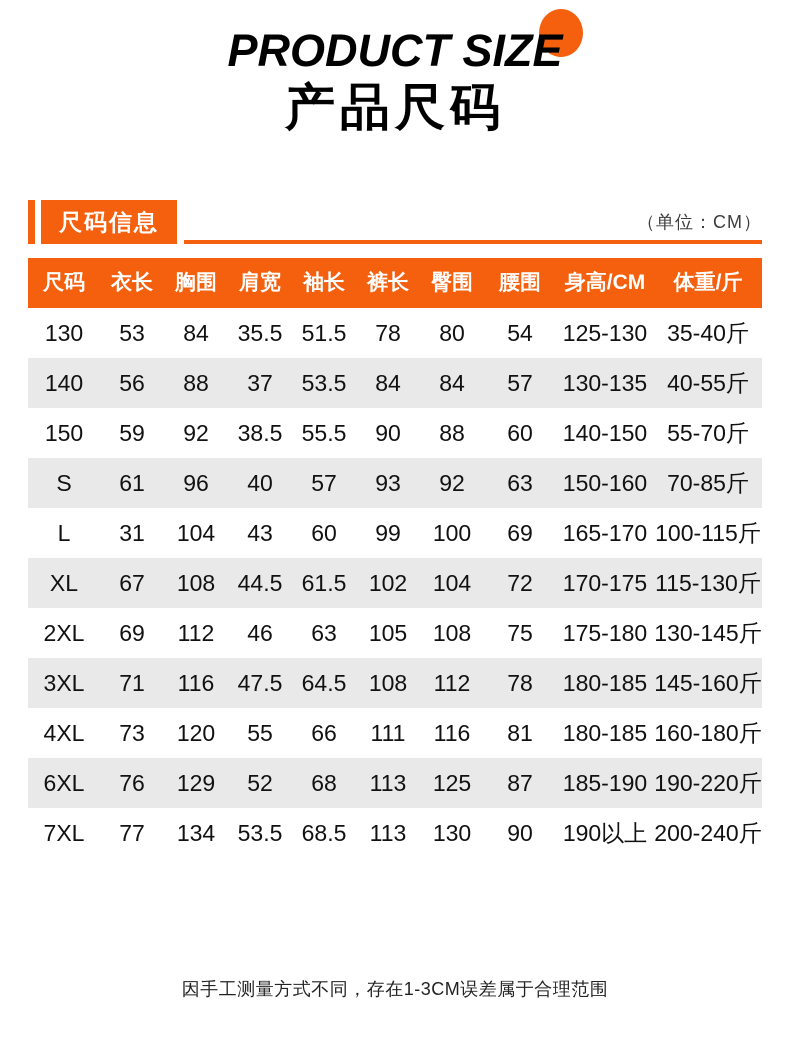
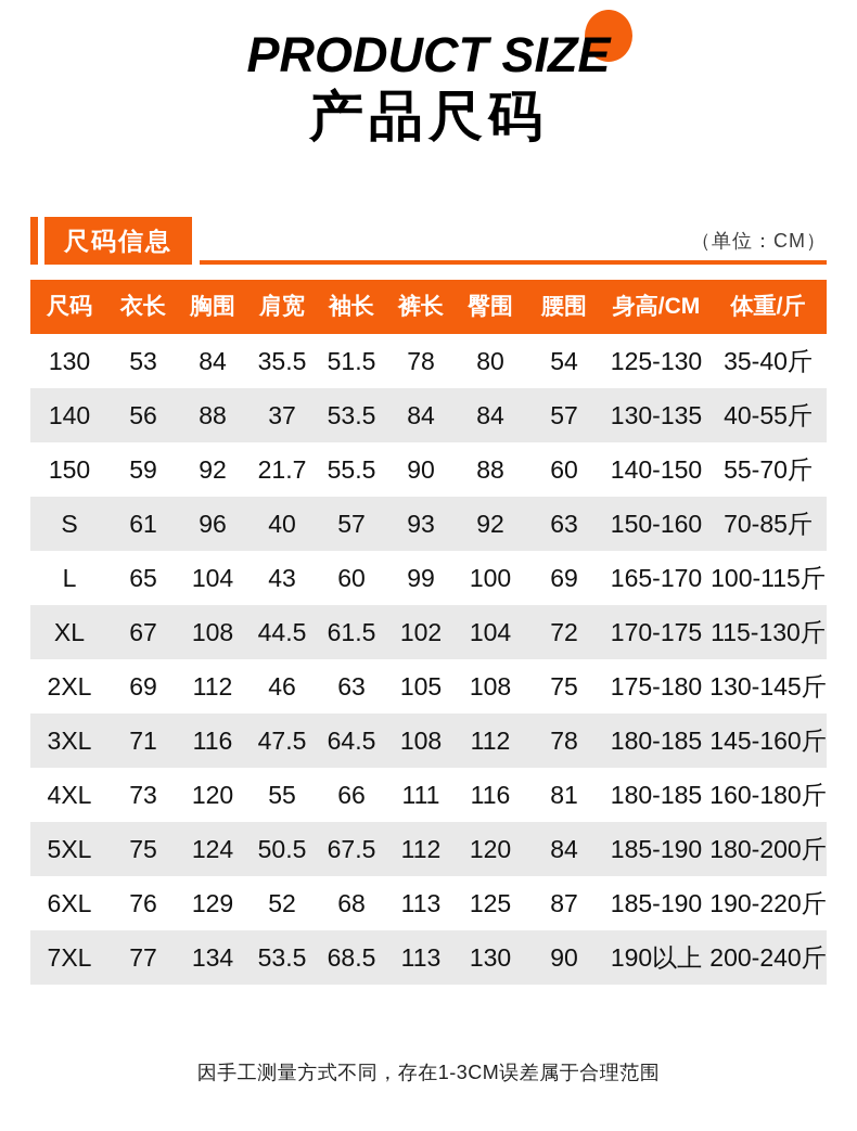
  PRODUCT SIZE
  产品尺码
  尺码信息
  （单位：CM）
  尺码	衣长	胸围	肩宽	袖长	裤长	臀围	腰围	身高/CM	体重/斤
  130	53	84	35.5	51.5	78	80	54	125-130	35-40斤
  140	56	88	37	53.5	84	84	57	130-135	40-55斤
- 150	59	92	38.5	55.5	90	88	60	140-150	55-70斤
+ 150	59	92	21.7	55.5	90	88	60	140-150	55-70斤
  S	61	96	40	57	93	92	63	150-160	70-85斤
- L	31	104	43	60	99	100	69	165-170	100-115斤
+ L	65	104	43	60	99	100	69	165-170	100-115斤
  XL	67	108	44.5	61.5	102	104	72	170-175	115-130斤
  2XL	69	112	46	63	105	108	75	175-180	130-145斤
  3XL	71	116	47.5	64.5	108	112	78	180-185	145-160斤
  4XL	73	120	55	66	111	116	81	180-185	160-180斤
+ 5XL	75	124	50.5	67.5	112	120	84	185-190	180-200斤
  6XL	76	129	52	68	113	125	87	185-190	190-220斤
  7XL	77	134	53.5	68.5	113	130	90	190以上	200-240斤
  因手工测量方式不同，存在1-3CM误差属于合理范围
